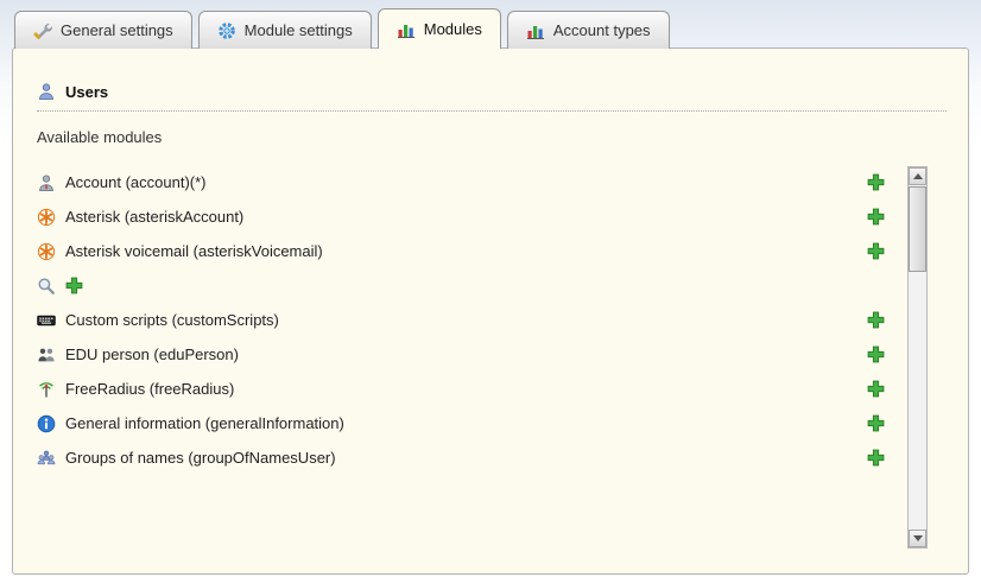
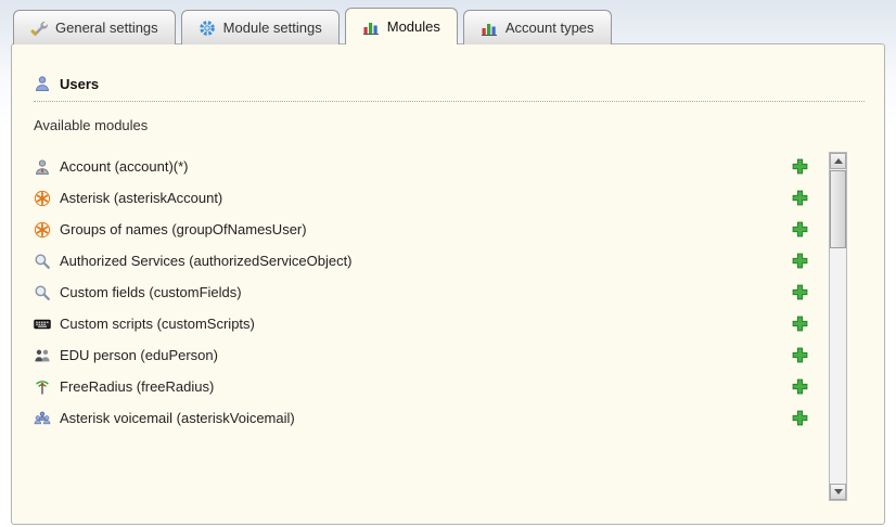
  General settings
  Module settings
  Modules
  Account types
  Users
  Available modules
  Account (account)(*)
  Asterisk (asteriskAccount)
- Asterisk voicemail (asteriskVoicemail)
+ Groups of names (groupOfNamesUser)
+ Authorized Services (authorizedServiceObject)
+ Custom fields (customFields)
  Custom scripts (customScripts)
  EDU person (eduPerson)
  FreeRadius (freeRadius)
- General information (generalInformation)
- Groups of names (groupOfNamesUser)
+ Asterisk voicemail (asteriskVoicemail)
